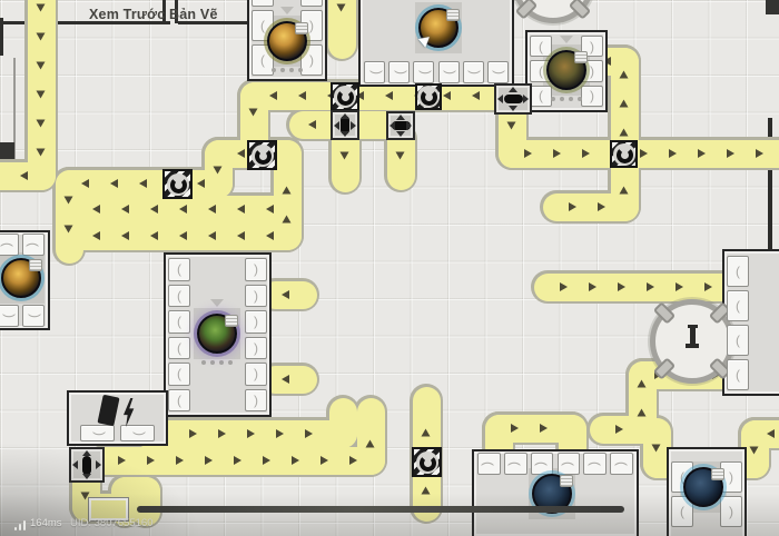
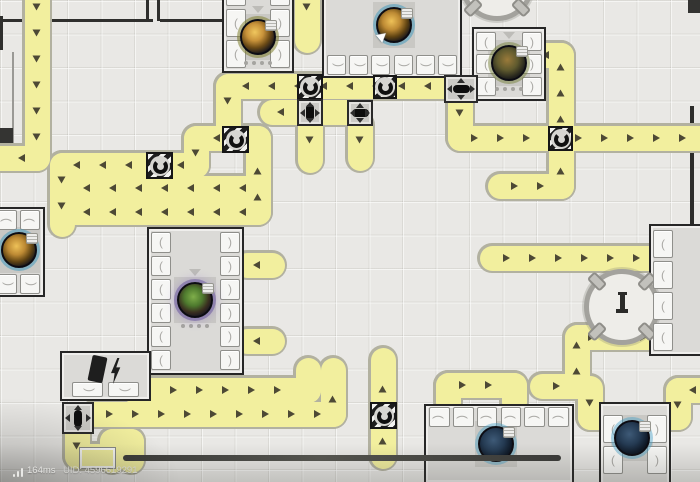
- Xem Trước Bản Vẽ
  164ms
- UID: 3807655160
+ UID: 4596619291
